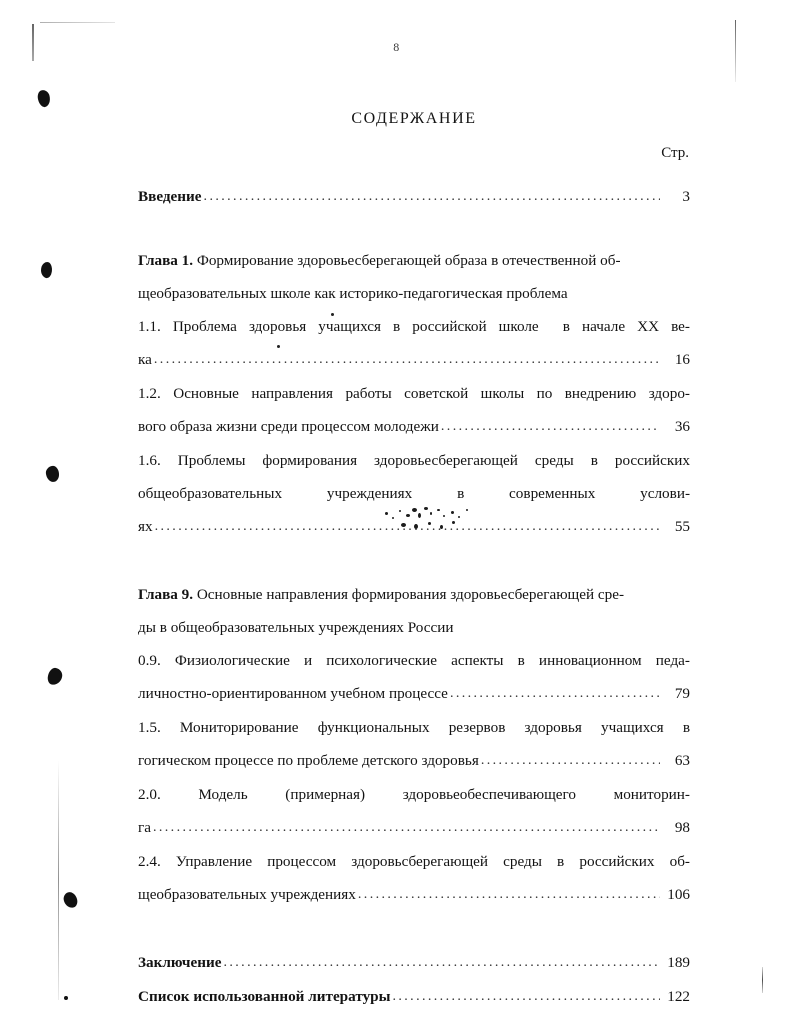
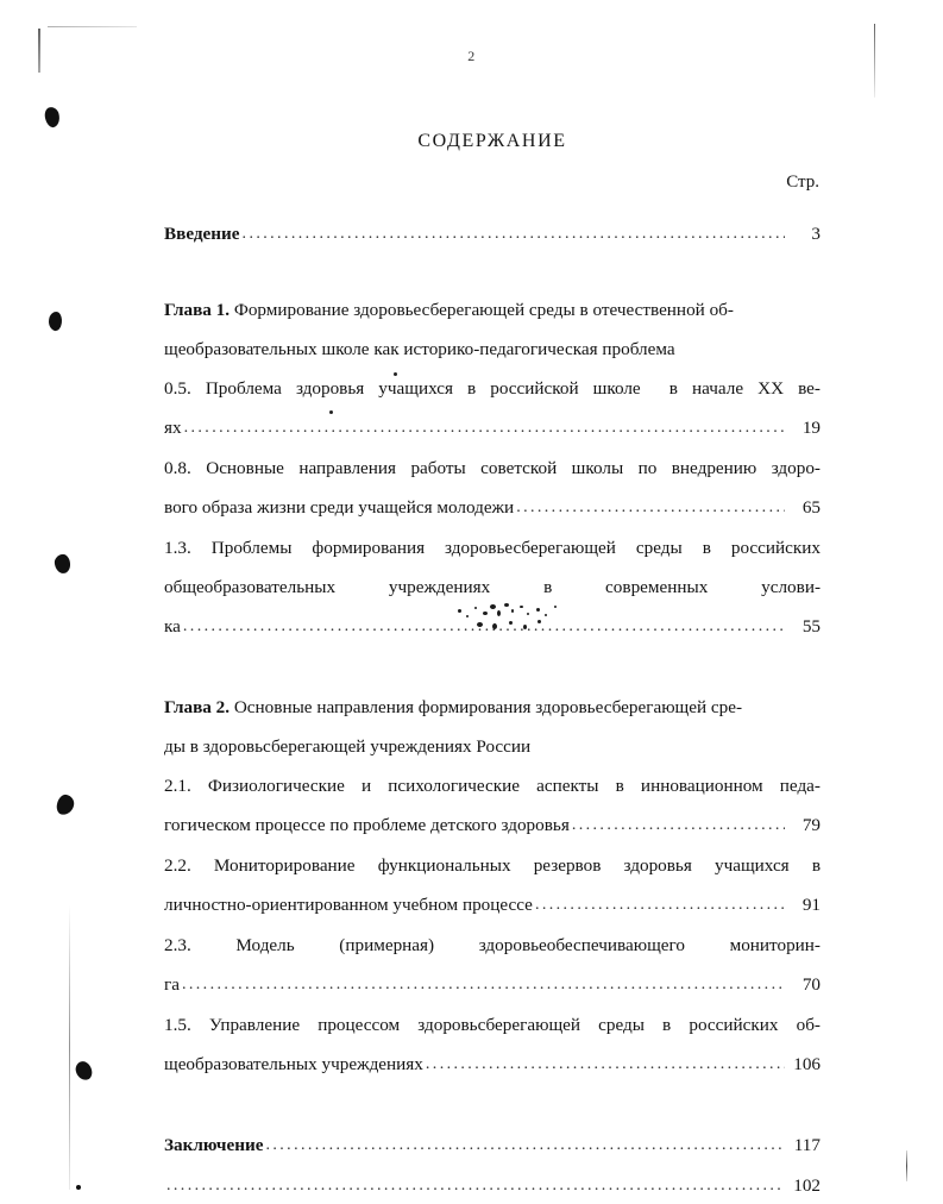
- 8
+ 2
  СОДЕРЖАНИЕ
  Стр.
  Введение
  3
- Глава 1. Формирование здоровьесберегающей образа в отечественной об-
+ Глава 1. Формирование здоровьесберегающей среды в отечественной об-
  щеобразовательных школе как историко-педагогическая проблема
- 1.1. Проблема здоровья учащихся в российской школе в начале ХХ ве-
+ 0.5. Проблема здоровья учащихся в российской школе в начале ХХ ве-
- ка
+ ях
- 16
+ 19
- 1.2. Основные направления работы советской школы по внедрению здоро-
+ 0.8. Основные направления работы советской школы по внедрению здоро-
- вого образа жизни среди процессом молодежи
+ вого образа жизни среди учащейся молодежи
- 36
+ 65
- 1.6. Проблемы формирования здоровьесберегающей среды в российских
+ 1.3. Проблемы формирования здоровьесберегающей среды в российских
  общеобразовательных учреждениях в современных услови-
- ях
+ ка
  55
- Глава 9. Основные направления формирования здоровьесберегающей сре-
+ Глава 2. Основные направления формирования здоровьесберегающей сре-
- ды в общеобразовательных учреждениях России
+ ды в здоровьсберегающей учреждениях России
- 0.9. Физиологические и психологические аспекты в инновационном педа-
+ 2.1. Физиологические и психологические аспекты в инновационном педа-
- личностно-ориентированном учебном процессе
+ гогическом процессе по проблеме детского здоровья
  79
- 1.5. Мониторирование функциональных резервов здоровья учащихся в
+ 2.2. Мониторирование функциональных резервов здоровья учащихся в
- гогическом процессе по проблеме детского здоровья
+ личностно-ориентированном учебном процессе
- 63
+ 91
- 2.0. Модель (примерная) здоровьеобеспечивающего мониторин-
+ 2.3. Модель (примерная) здоровьеобеспечивающего мониторин-
  га
- 98
+ 70
- 2.4. Управление процессом здоровьсберегающей среды в российских об-
+ 1.5. Управление процессом здоровьсберегающей среды в российских об-
  щеобразовательных учреждениях
  106
  Заключение
- 189
+ 117
- Список использованной литературы
- 122
+ 102
